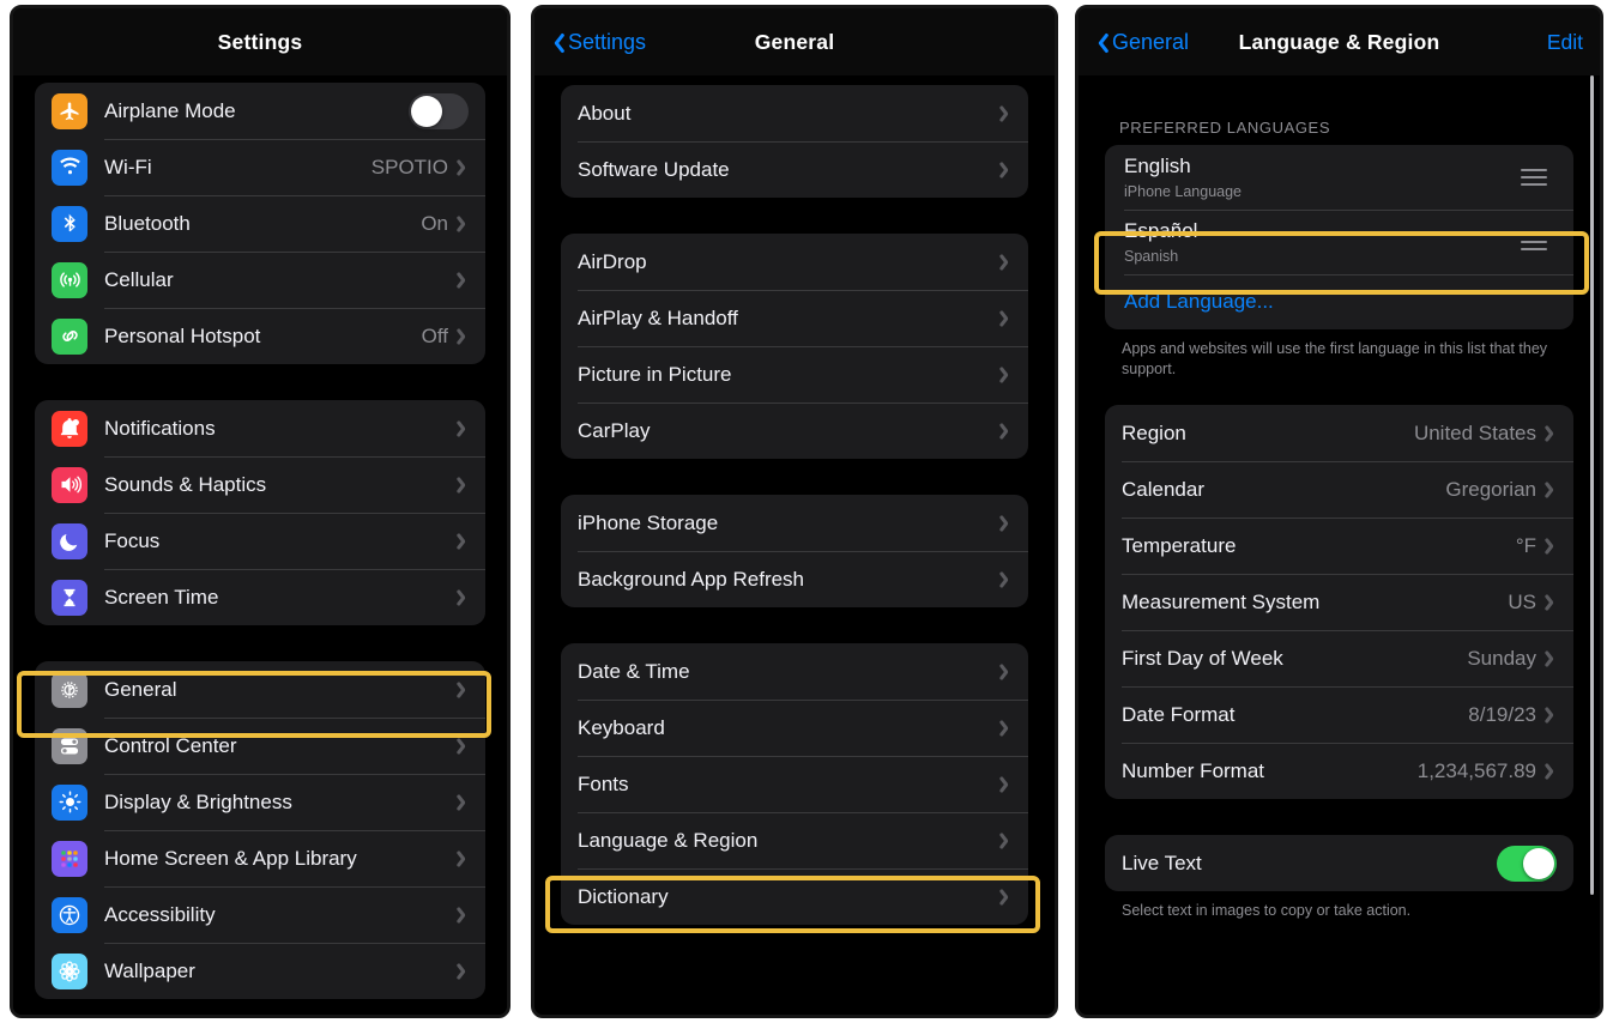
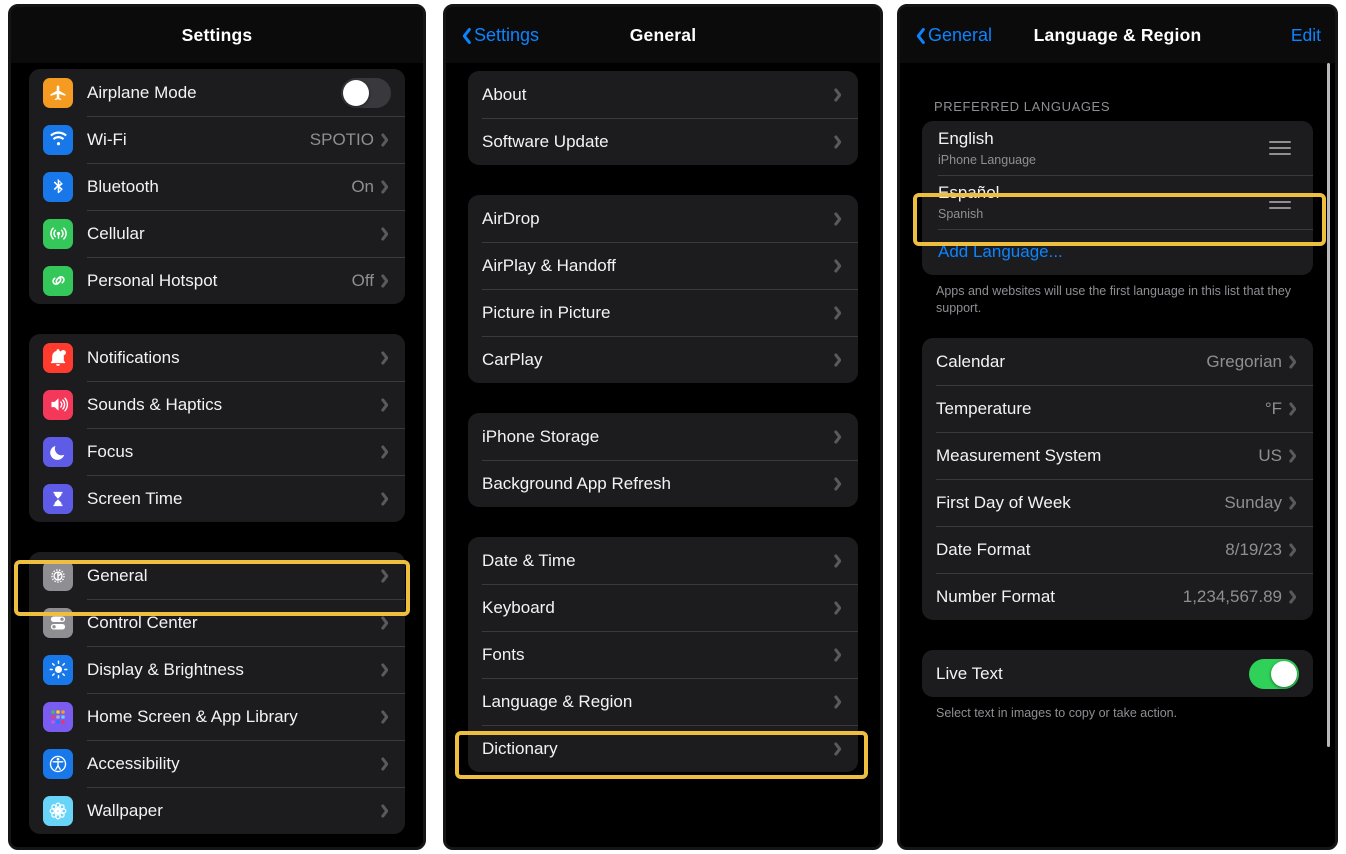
  Settings
  Airplane Mode
  Wi-Fi
  SPOTIO
  Bluetooth
  On
  Cellular
  Personal Hotspot
  Off
  Notifications
  Sounds & Haptics
  Focus
  Screen Time
  General
  Control Center
  Display & Brightness
  Home Screen & App Library
  Accessibility
  Wallpaper
  Settings
  General
  About
  Software Update
  AirDrop
  AirPlay & Handoff
  Picture in Picture
  CarPlay
  iPhone Storage
  Background App Refresh
  Date & Time
  Keyboard
  Fonts
  Language & Region
  Dictionary
  General
  Language & Region
  Edit
  PREFERRED LANGUAGES
  English
  iPhone Language
  Español
  Spanish
  Add Language...
  Apps and websites will use the first language in this list that they support.
- Region
- United States
  Calendar
  Gregorian
  Temperature
  °F
  Measurement System
  US
  First Day of Week
  Sunday
  Date Format
  8/19/23
  Number Format
  1,234,567.89
  Live Text
  Select text in images to copy or take action.
